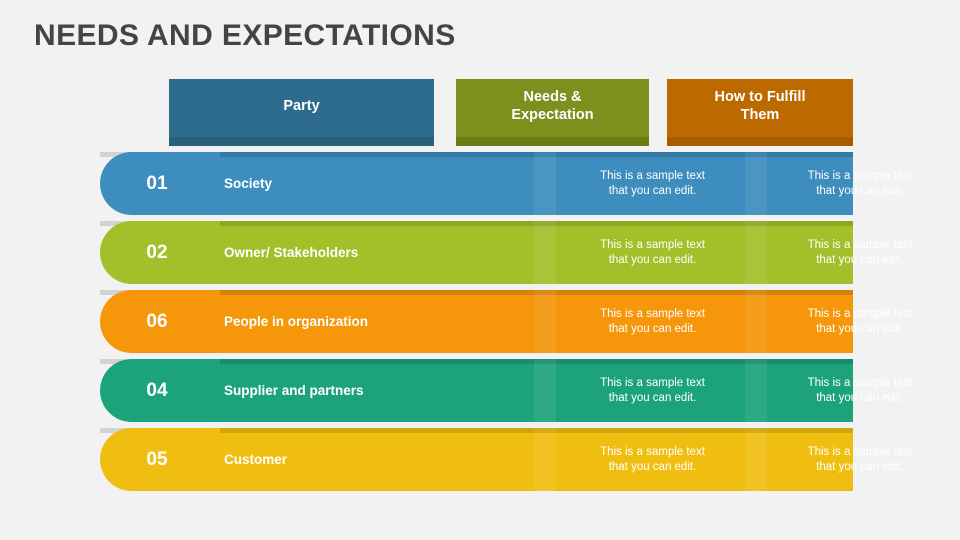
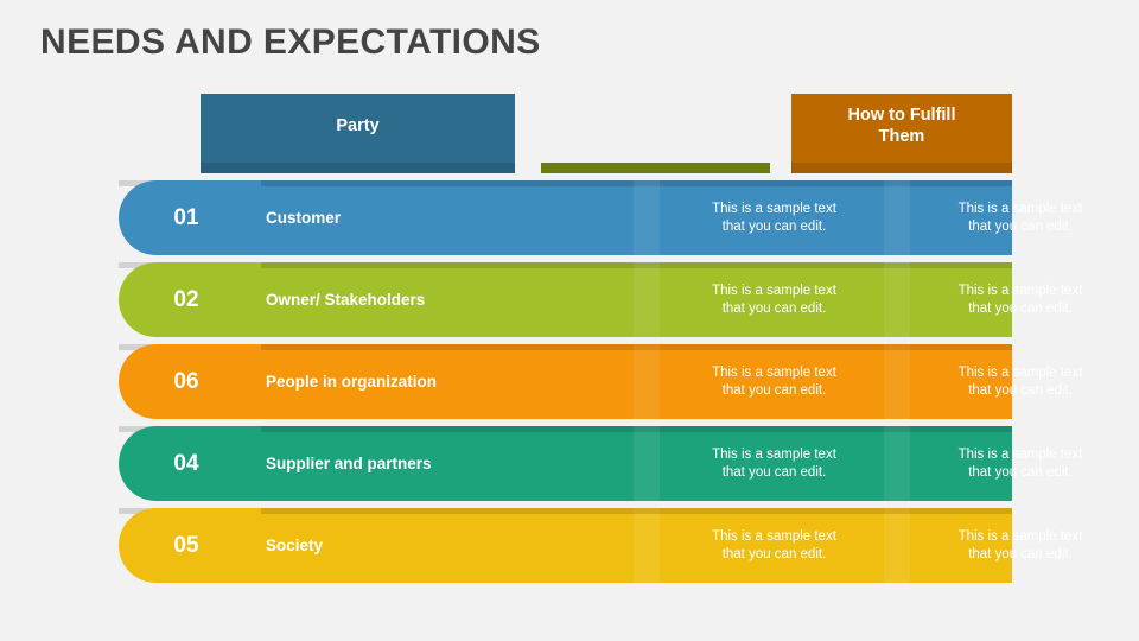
  NEEDS AND EXPECTATIONS
  Party
- Needs &
- Expectation
  How to Fulfill
  Them
  01
- Society
+ Customer
  This is a sample text
  that you can edit.
  This is a sample text
  that you can edit.
  02
  Owner/ Stakeholders
  This is a sample text
  that you can edit.
  This is a sample text
  that you can edit.
  06
  People in organization
  This is a sample text
  that you can edit.
  This is a sample text
  that you can edit.
  04
  Supplier and partners
  This is a sample text
  that you can edit.
  This is a sample text
  that you can edit.
  05
- Customer
+ Society
  This is a sample text
  that you can edit.
  This is a sample text
  that you can edit.
